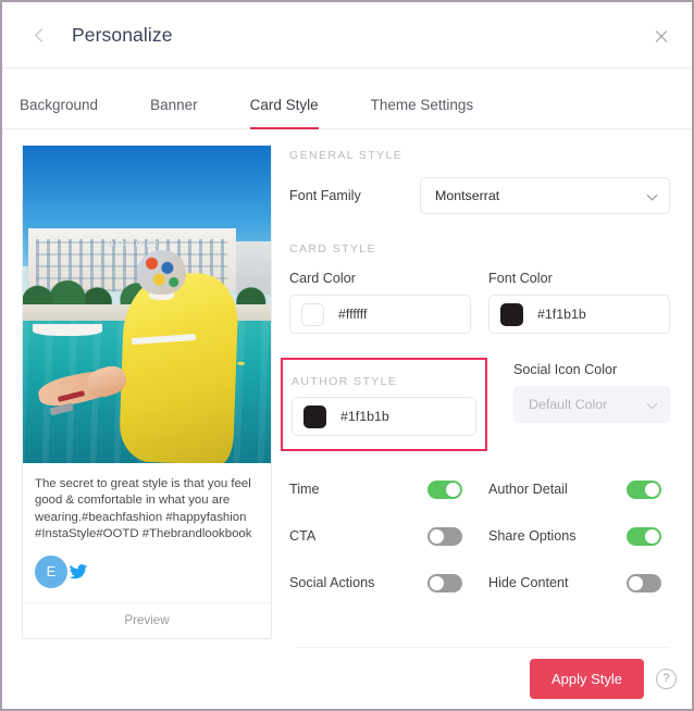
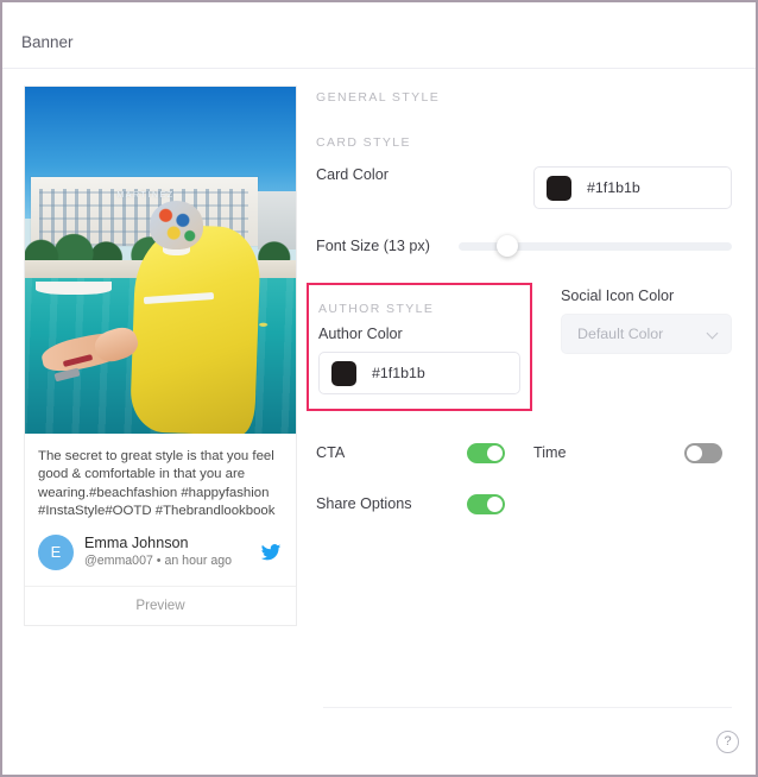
- Personalize
- Background
  Banner
- Card Style
- Theme Settings
- The secret to great style is that you feel good & comfortable in what you are wearing.#beachfashion #happyfashion #InstaStyle#OOTD #Thebrandlookbook
+ The secret to great style is that you feel good & comfortable in that you are wearing.#beachfashion #happyfashion #InstaStyle#OOTD #Thebrandlookbook
  E
+ Emma Johnson
+ @emma007 • an hour ago
  Preview
  GENERAL STYLE
- Font Family
- Montserrat
  CARD STYLE
  Card Color
- #ffffff
- Font Color
  #1f1b1b
+ Font Size (13 px)
  AUTHOR STYLE
+ Author Color
  #1f1b1b
  Social Icon Color
  Default Color
- Time
+ CTA
- Author Detail
- CTA
+ Time
  Share Options
- Social Actions
- Hide Content
- Apply Style
  ?
